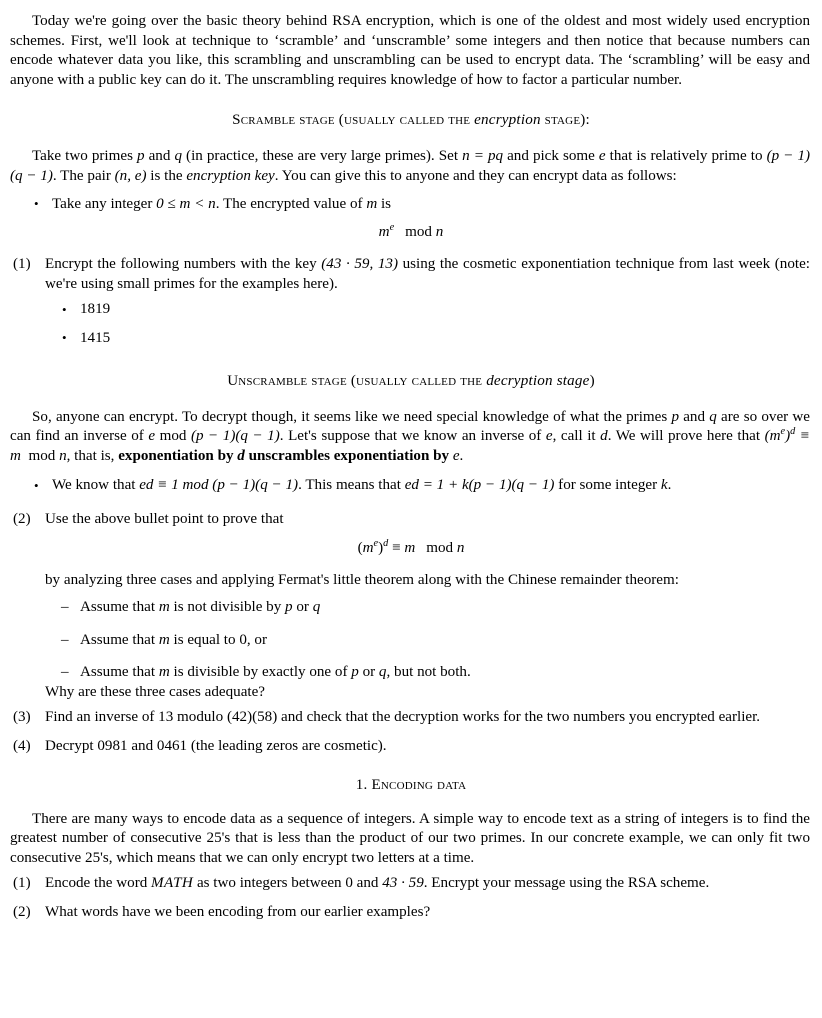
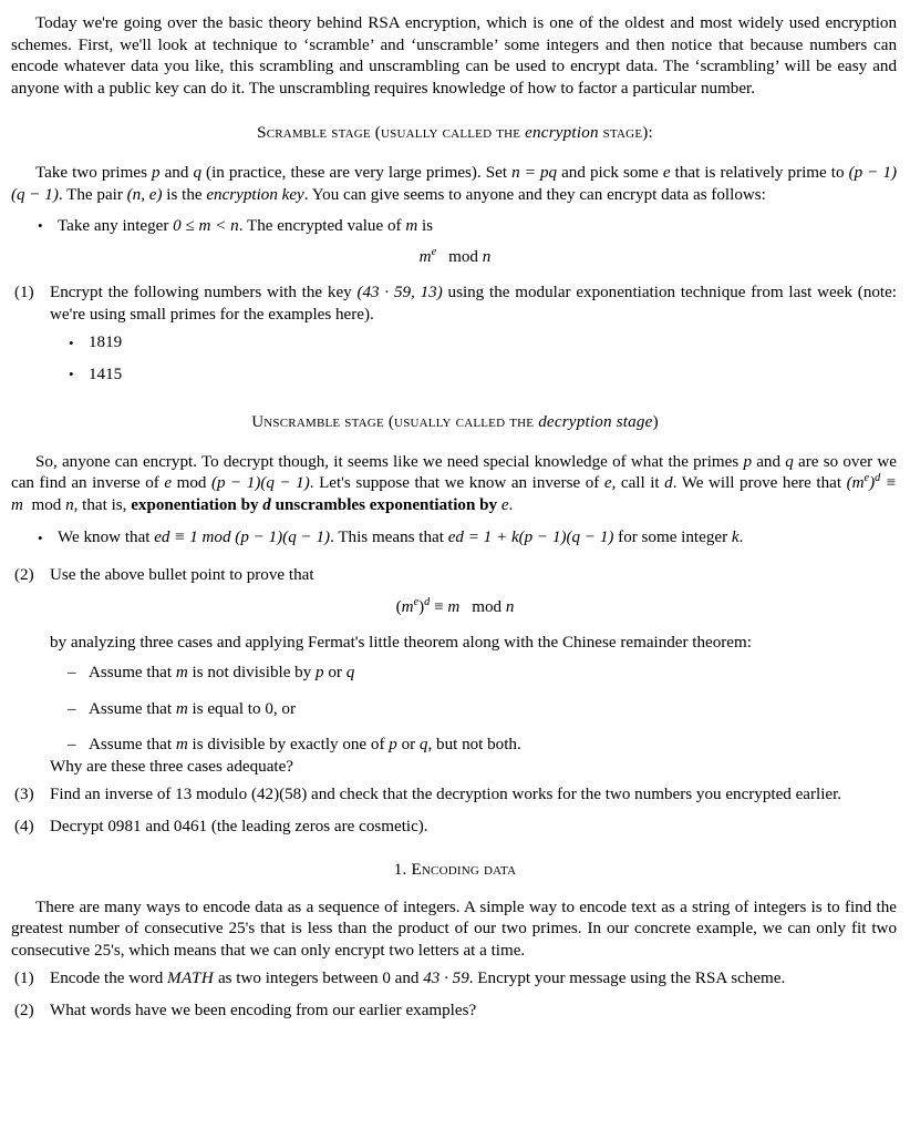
  Today we're going over the basic theory behind RSA encryption, which is one of the oldest and most widely used encryption schemes. First, we'll look at technique to ‘scramble’ and ‘unscramble’ some integers and then notice that because numbers can encode whatever data you like, this scrambling and unscrambling can be used to encrypt data. The ‘scrambling’ will be easy and anyone with a public key can do it. The unscrambling requires knowledge of how to factor a particular number.
  Scramble stage (usually called the encryption stage):
- Take two primes p and q (in practice, these are very large primes). Set n = pq and pick some e that is relatively prime to (p − 1)(q − 1). The pair (n, e) is the encryption key. You can give this to anyone and they can encrypt data as follows:
+ Take two primes p and q (in practice, these are very large primes). Set n = pq and pick some e that is relatively prime to (p − 1)(q − 1). The pair (n, e) is the encryption key. You can give seems to anyone and they can encrypt data as follows:
  Take any integer 0 ≤ m < n. The encrypted value of m is
  me mod n
  (1)
- Encrypt the following numbers with the key (43 · 59, 13) using the cosmetic exponentiation technique from last week (note: we're using small primes for the examples here).
+ Encrypt the following numbers with the key (43 · 59, 13) using the modular exponentiation technique from last week (note: we're using small primes for the examples here).
  1819
  1415
  Unscramble stage (usually called the decryption stage)
  So, anyone can encrypt. To decrypt though, it seems like we need special knowledge of what the primes p and q are so over we can find an inverse of e mod (p − 1)(q − 1). Let's suppose that we know an inverse of e, call it d. We will prove here that (me)d ≡ m mod n, that is, exponentiation by d unscrambles exponentiation by e.
  We know that ed ≡ 1 mod (p − 1)(q − 1). This means that ed = 1 + k(p − 1)(q − 1) for some integer k.
  (2)
  Use the above bullet point to prove that
  (me)d ≡ m mod n
  by analyzing three cases and applying Fermat's little theorem along with the Chinese remainder theorem:
  Assume that m is not divisible by p or q
  Assume that m is equal to 0, or
  Assume that m is divisible by exactly one of p or q, but not both.
  Why are these three cases adequate?
  (3)
  Find an inverse of 13 modulo (42)(58) and check that the decryption works for the two numbers you encrypted earlier.
  (4)
  Decrypt 0981 and 0461 (the leading zeros are cosmetic).
  1. Encoding data
  There are many ways to encode data as a sequence of integers. A simple way to encode text as a string of integers is to find the greatest number of consecutive 25's that is less than the product of our two primes. In our concrete example, we can only fit two consecutive 25's, which means that we can only encrypt two letters at a time.
  (1)
  Encode the word MATH as two integers between 0 and 43 · 59. Encrypt your message using the RSA scheme.
  (2)
  What words have we been encoding from our earlier examples?
